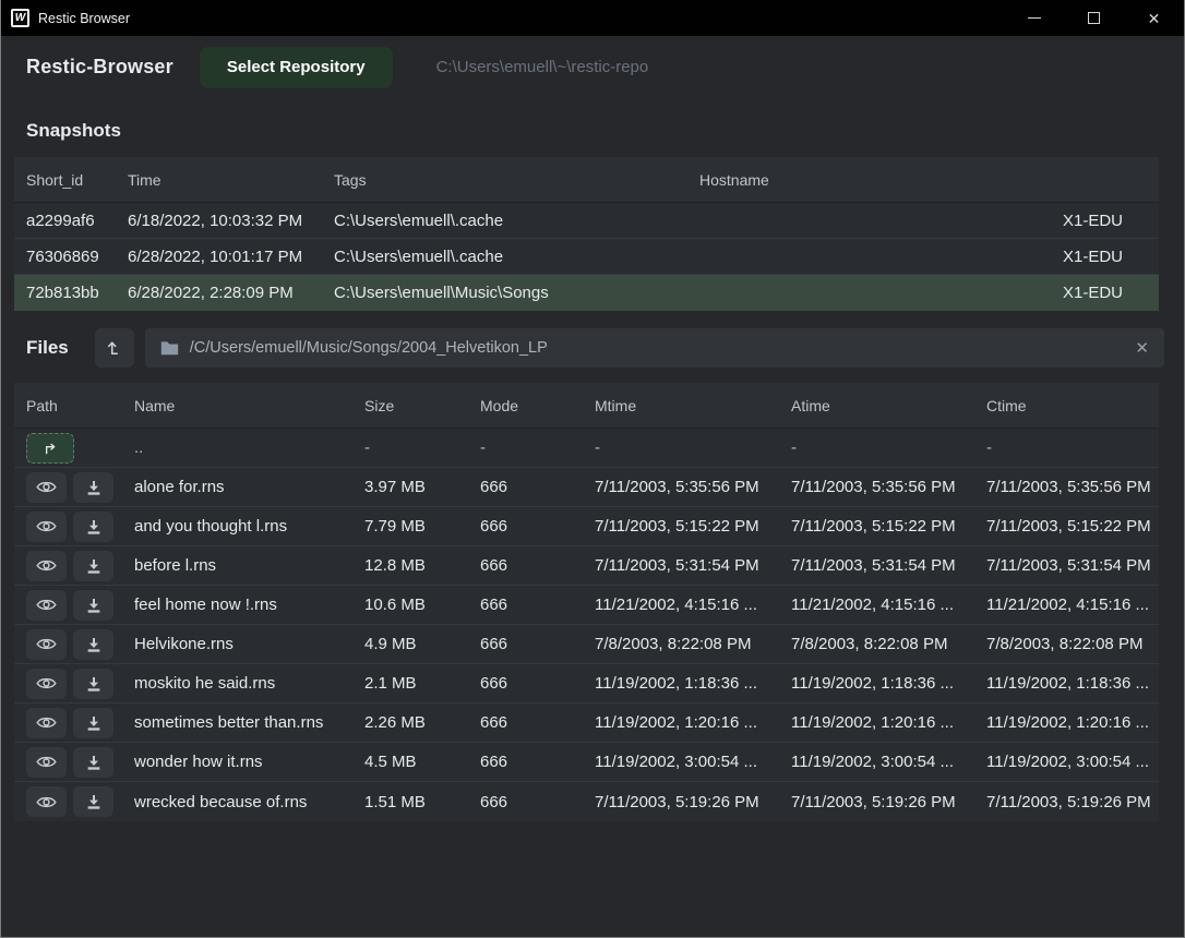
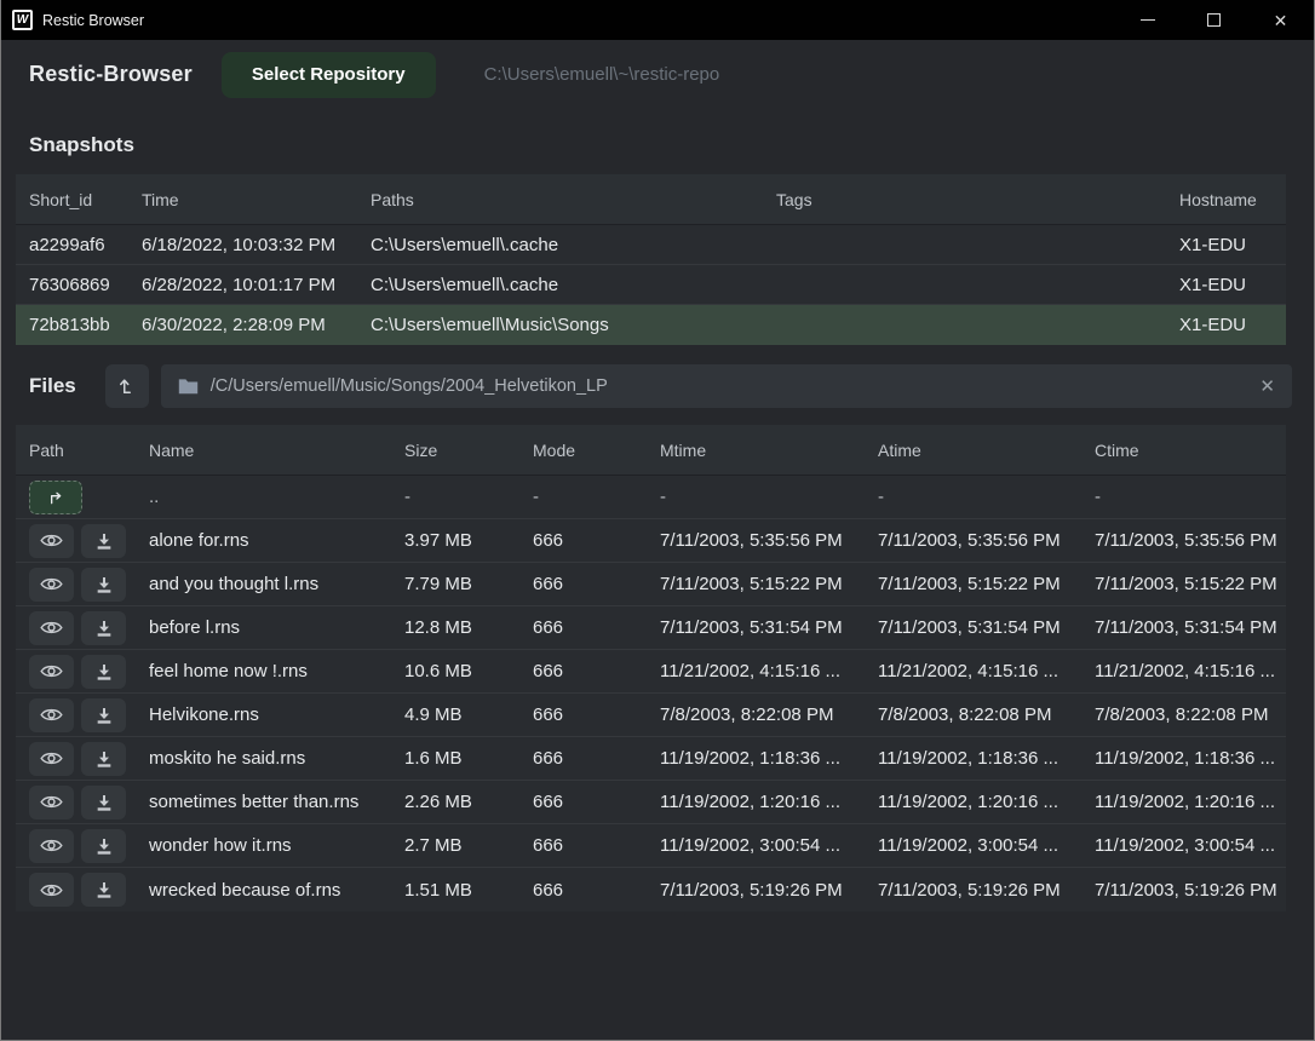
  W
  Restic Browser
  ✕
  Restic-Browser
  Select Repository
  C:\Users\emuell\~\restic-repo
  Snapshots
  Short_id
  Time
+ Paths
  Tags
  Hostname
  a2299af6
  6/18/2022, 10:03:32 PM
  C:\Users\emuell\.cache
  X1-EDU
  76306869
  6/28/2022, 10:01:17 PM
  C:\Users\emuell\.cache
  X1-EDU
  72b813bb
- 6/28/2022, 2:28:09 PM
+ 6/30/2022, 2:28:09 PM
  C:\Users\emuell\Music\Songs
  X1-EDU
  Files
  /C/Users/emuell/Music/Songs/2004_Helvetikon_LP
  ✕
  Path
  Name
  Size
  Mode
  Mtime
  Atime
  Ctime
  ..
  -
  -
  -
  -
  -
  alone for.rns
  3.97 MB
  666
  7/11/2003, 5:35:56 PM
  7/11/2003, 5:35:56 PM
  7/11/2003, 5:35:56 PM
  and you thought l.rns
  7.79 MB
  666
  7/11/2003, 5:15:22 PM
  7/11/2003, 5:15:22 PM
  7/11/2003, 5:15:22 PM
  before l.rns
  12.8 MB
  666
  7/11/2003, 5:31:54 PM
  7/11/2003, 5:31:54 PM
  7/11/2003, 5:31:54 PM
  feel home now !.rns
  10.6 MB
  666
  11/21/2002, 4:15:16 ...
  11/21/2002, 4:15:16 ...
  11/21/2002, 4:15:16 ...
  Helvikone.rns
  4.9 MB
  666
  7/8/2003, 8:22:08 PM
  7/8/2003, 8:22:08 PM
  7/8/2003, 8:22:08 PM
  moskito he said.rns
- 2.1 MB
+ 1.6 MB
  666
  11/19/2002, 1:18:36 ...
  11/19/2002, 1:18:36 ...
  11/19/2002, 1:18:36 ...
  sometimes better than.rns
  2.26 MB
  666
  11/19/2002, 1:20:16 ...
  11/19/2002, 1:20:16 ...
  11/19/2002, 1:20:16 ...
  wonder how it.rns
- 4.5 MB
+ 2.7 MB
  666
  11/19/2002, 3:00:54 ...
  11/19/2002, 3:00:54 ...
  11/19/2002, 3:00:54 ...
  wrecked because of.rns
  1.51 MB
  666
  7/11/2003, 5:19:26 PM
  7/11/2003, 5:19:26 PM
  7/11/2003, 5:19:26 PM
